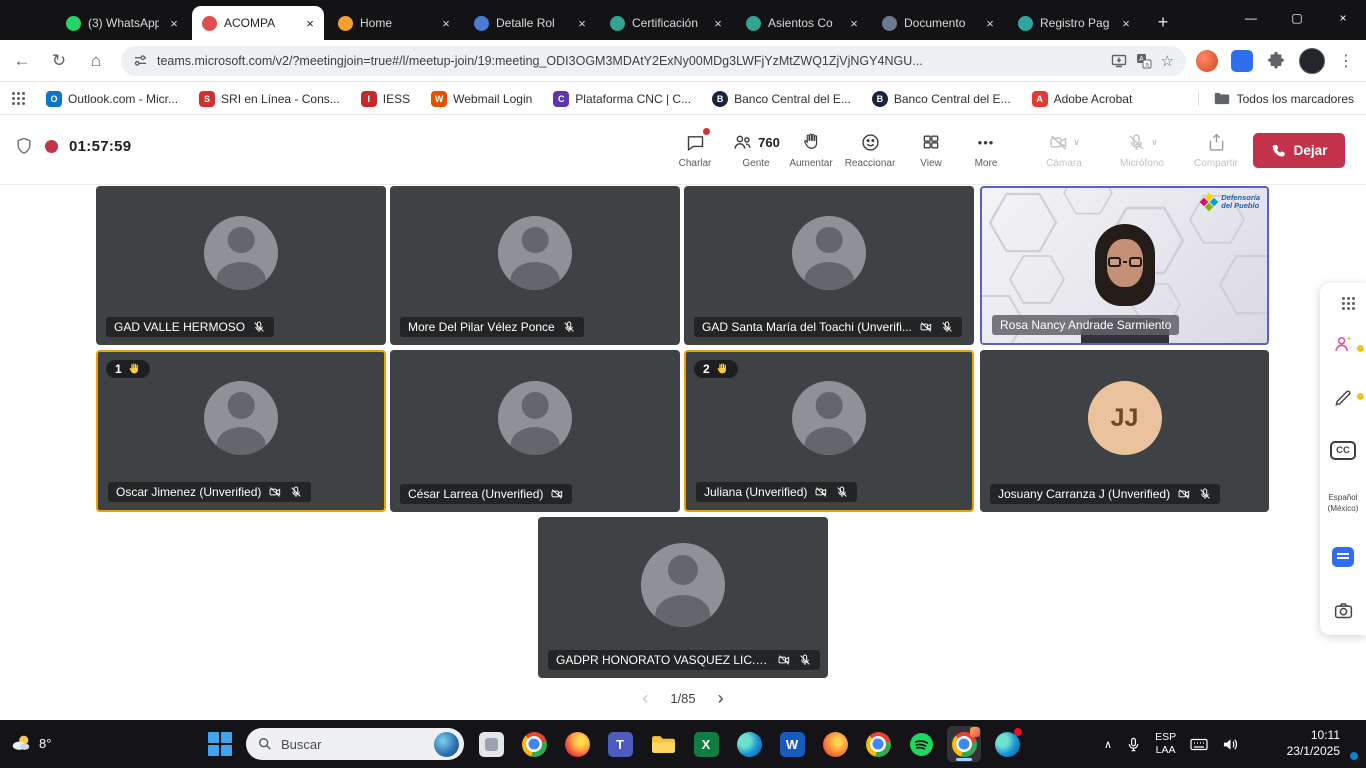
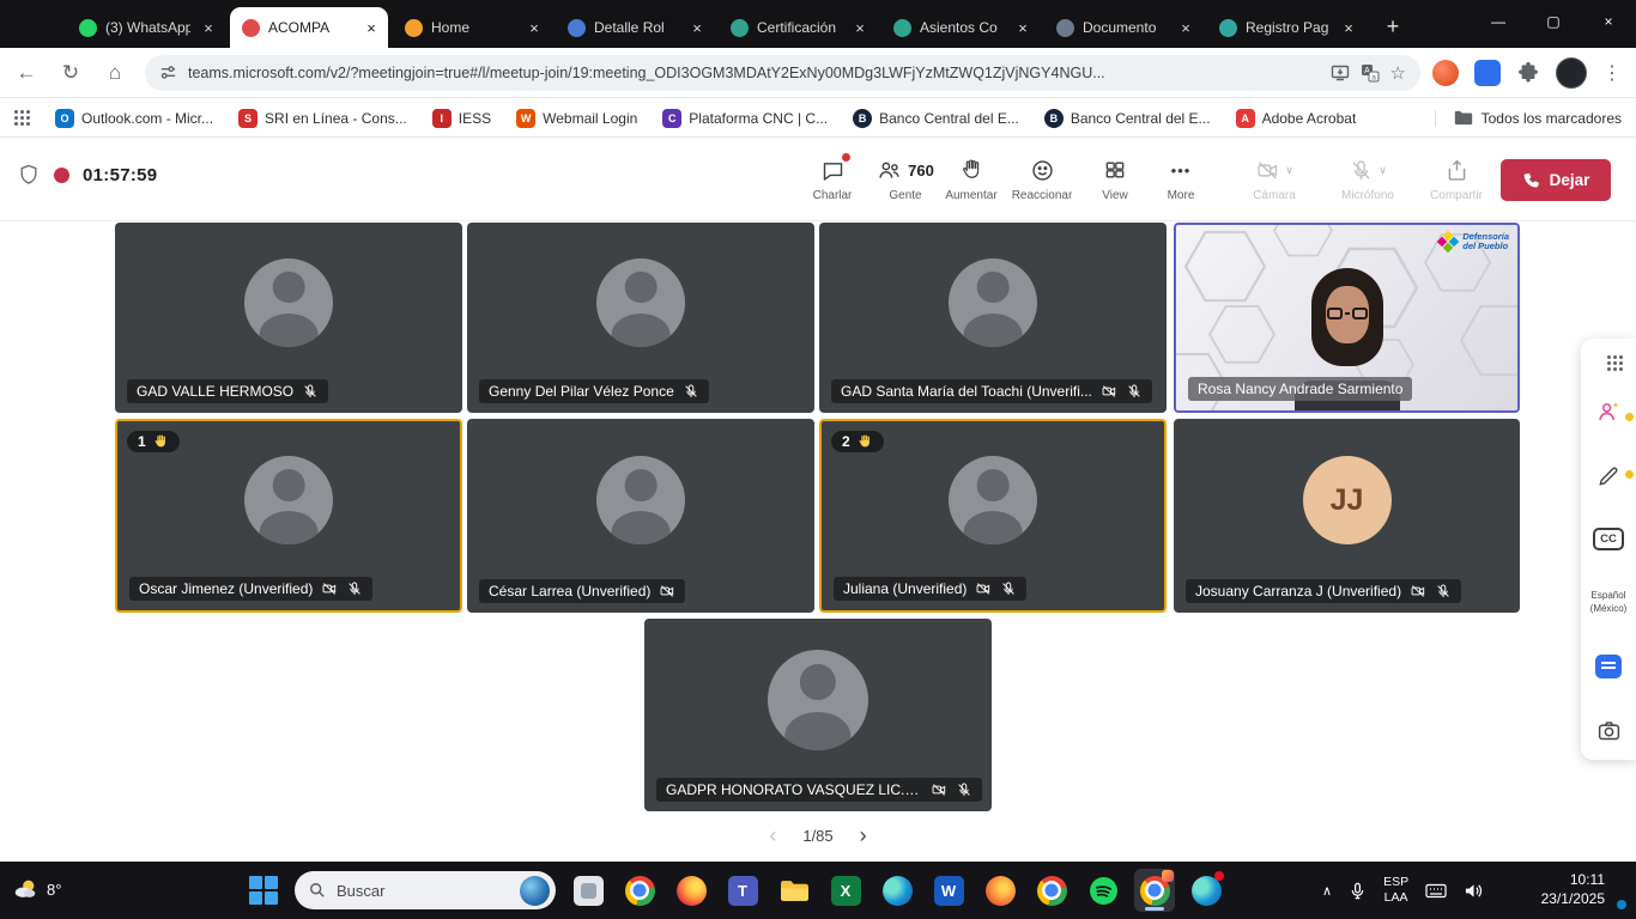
  (3) WhatsApp
  ×
  ACOMPA
  ×
  Home
  ×
  Detalle Rol
  ×
  Certificación
  ×
  Asientos Co
  ×
  Documento
  ×
  Registro Pag
  ×
  +
  —
  ▢
  ×
  ←
  ↻
  ⌂
  teams.microsoft.com/v2/?meetingjoin=true#/l/meetup-join/19:meeting_ODI3OGM3MDAtY2ExNy00MDg3LWFjYzMtZWQ1ZjVjNGY4NGU...
  ☆
  ⋮
  O
  Outlook.com - Micr...
  S
  SRI en Línea - Cons...
  I
  IESS
  W
  Webmail Login
  C
  Plataforma CNC | C...
  B
  Banco Central del E...
  B
  Banco Central del E...
  A
  Adobe Acrobat
  Todos los marcadores
  01:57:59
  Charlar
  760
  Gente
  Aumentar
  Reaccionar
  View
  •••
  More
  ∨
  Cámara
  ∨
  Micrófono
  Compartir
  Dejar
  GAD VALLE HERMOSO
- More Del Pilar Vélez Ponce
+ Genny Del Pilar Vélez Ponce
  GAD Santa María del Toachi (Unverifi...
  Defensoría
  del Pueblo
  Rosa Nancy Andrade Sarmiento
  1
  Oscar Jimenez (Unverified)
  César Larrea (Unverified)
  2
  Juliana (Unverified)
  JJ
  Josuany Carranza J (Unverified)
  GADPR HONORATO VASQUEZ LIC. VI
  ‹
  1/85
  ›
  CC
  Español
  (México)
  8°
  Buscar
  T
  X
  W
  ∧
  ESP
  LAA
  10:11
  23/1/2025
